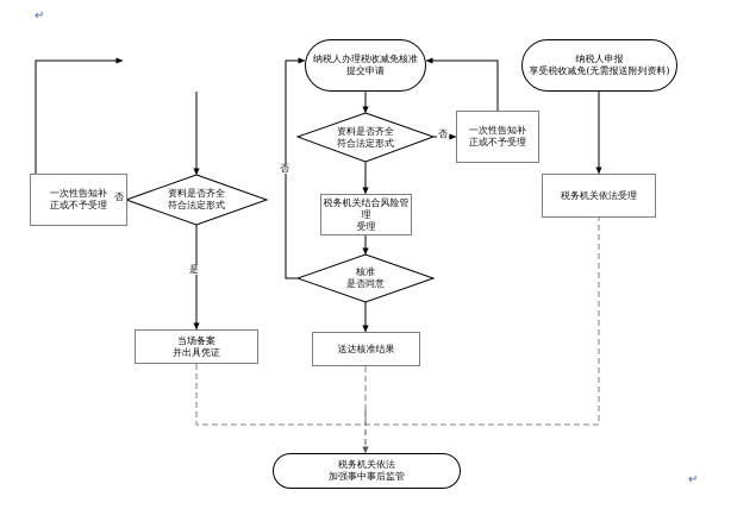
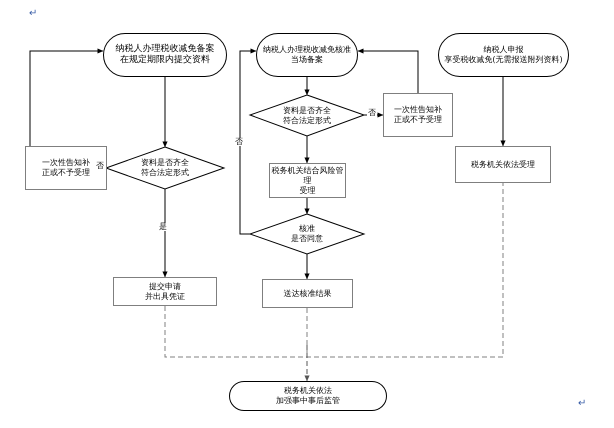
+ 纳税人办理税收减免备案
+ 在规定期限内提交资料
  资料是否齐全
  符合法定形式
  一次性告知补
  正或不予受理
- 当场备案
+ 提交申请
  并出具凭证
  纳税人办理税收减免核准
- 提交申请
+ 当场备案
  资料是否齐全
  符合法定形式
  一次性告知补
  正或不予受理
  税务机关结合风险管理
  受理
  核准
  是否同意
  送达核准结果
  纳税人申报
  享受税收减免(无需报送附列资料)
  税务机关依法受理
  税务机关依法
  加强事中事后监管
  否
  是
  否
  否
  ↵
  ↵
